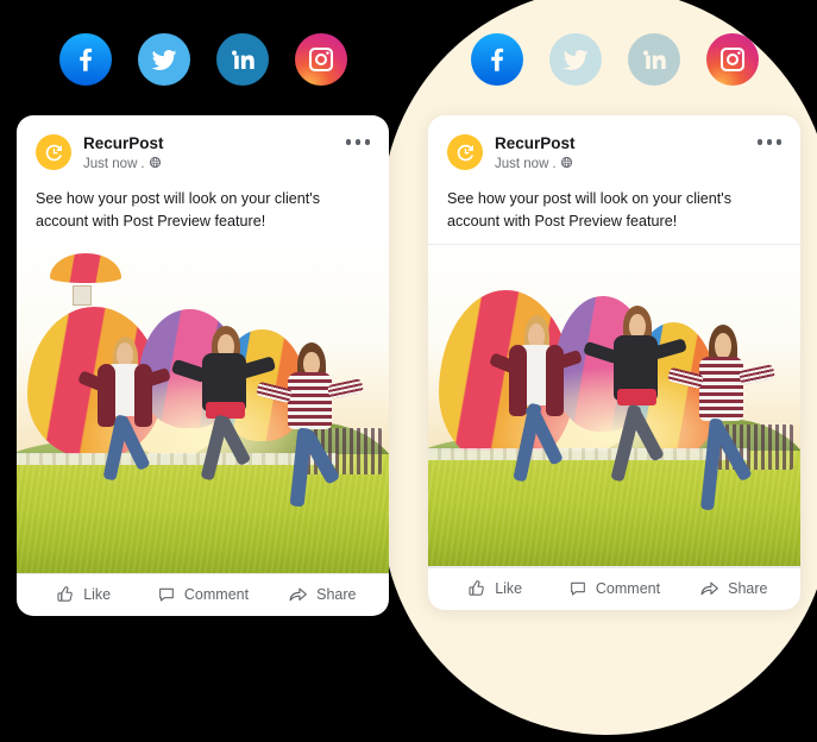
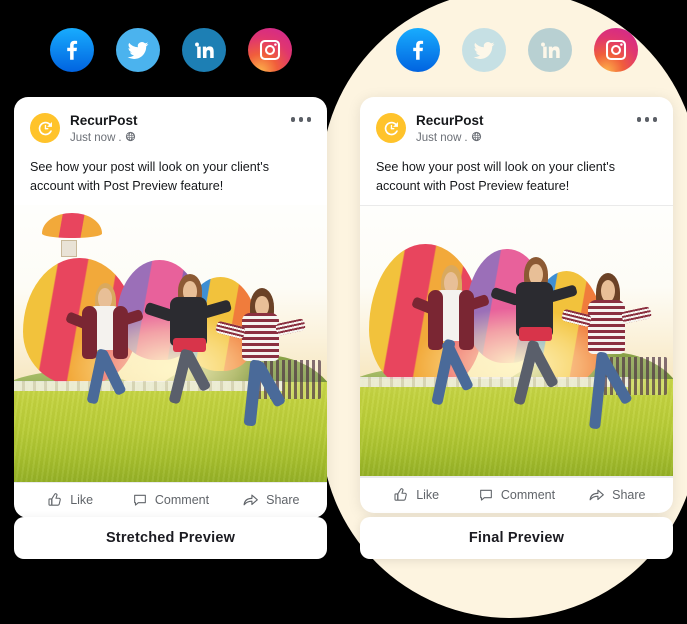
  RecurPost
  Just now
  .
  See how your post will look on your client's account with Post Preview feature!
  Like
  Comment
  Share
  RecurPost
  Just now
  .
  See how your post will look on your client's account with Post Preview feature!
  Like
  Comment
  Share
+ Stretched Preview
+ Final Preview
